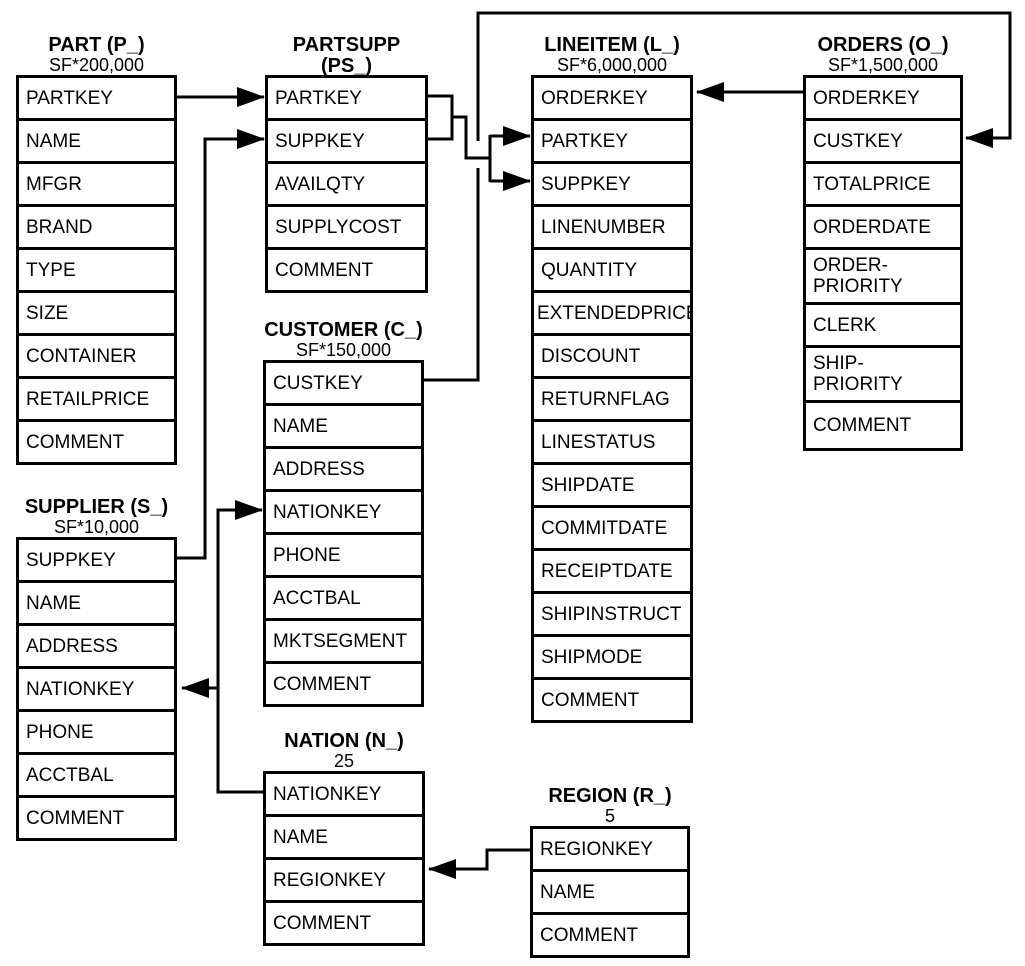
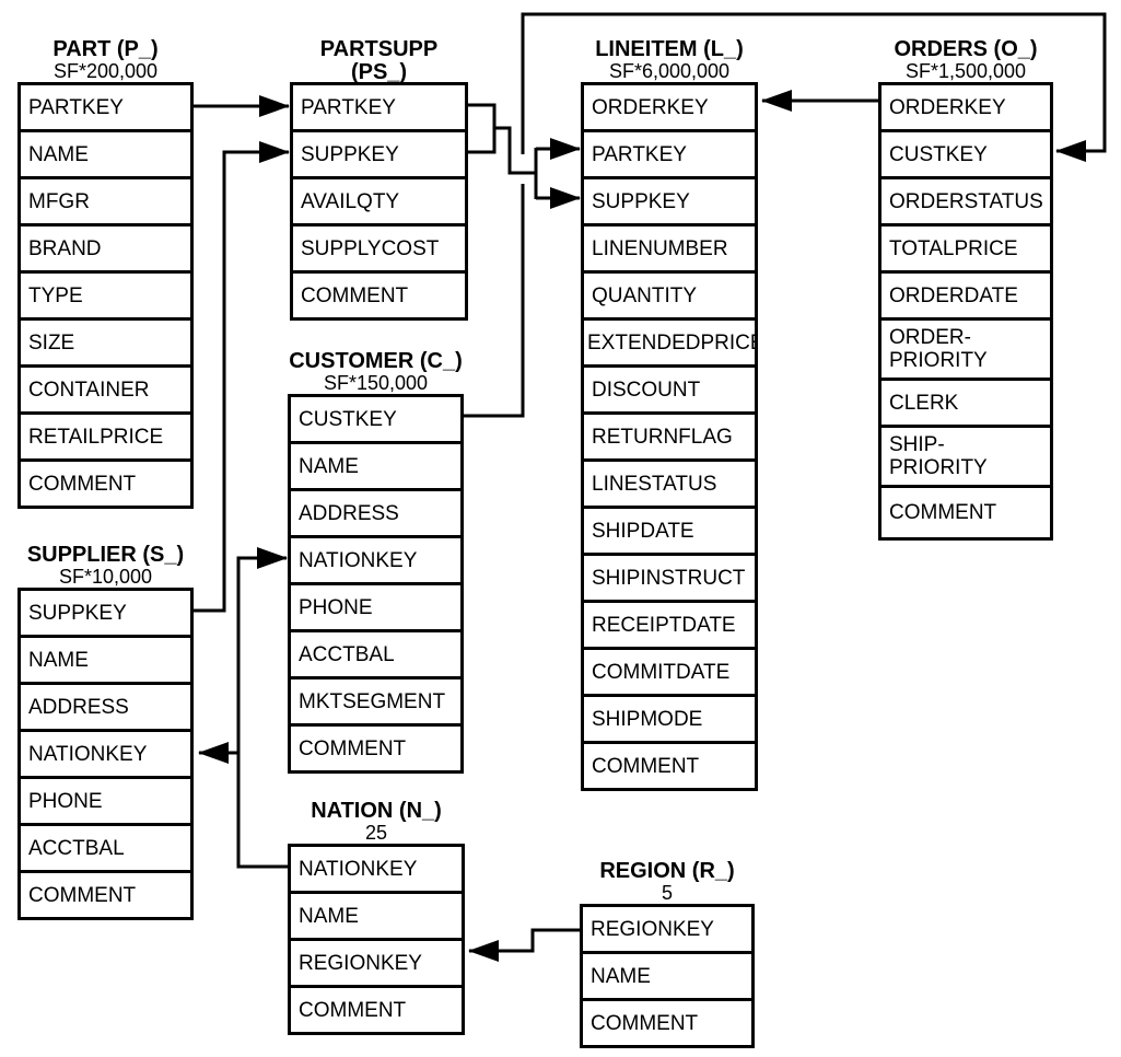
  PART (P_)
  SF*200,000
  PARTKEY
  NAME
  MFGR
  BRAND
  TYPE
  SIZE
  CONTAINER
  RETAILPRICE
  COMMENT
  PARTSUPP (PS_)
  PARTKEY
  SUPPKEY
  AVAILQTY
  SUPPLYCOST
  COMMENT
  LINEITEM (L_)
  SF*6,000,000
  ORDERKEY
  PARTKEY
  SUPPKEY
  LINENUMBER
  QUANTITY
  EXTENDEDPRIC
  DISCOUNT
  RETURNFLAG
  LINESTATUS
  SHIPDATE
- COMMITDATE
+ SHIPINSTRUCT
  RECEIPTDATE
- SHIPINSTRUCT
+ COMMITDATE
  SHIPMODE
  COMMENT
  ORDERS (O_)
  SF*1,500,000
  ORDERKEY
  CUSTKEY
+ ORDERSTATUS
  TOTALPRICE
  ORDERDATE
  ORDER-
  PRIORITY
  CLERK
  SHIP-
  PRIORITY
  COMMENT
  CUSTOMER (C_)
  SF*150,000
  CUSTKEY
  NAME
  ADDRESS
  NATIONKEY
  PHONE
  ACCTBAL
  MKTSEGMENT
  COMMENT
  SUPPLIER (S_)
  SF*10,000
  SUPPKEY
  NAME
  ADDRESS
  NATIONKEY
  PHONE
  ACCTBAL
  COMMENT
  NATION (N_)
  25
  NATIONKEY
  NAME
  REGIONKEY
  COMMENT
  REGION (R_)
  5
  REGIONKEY
  NAME
  COMMENT
